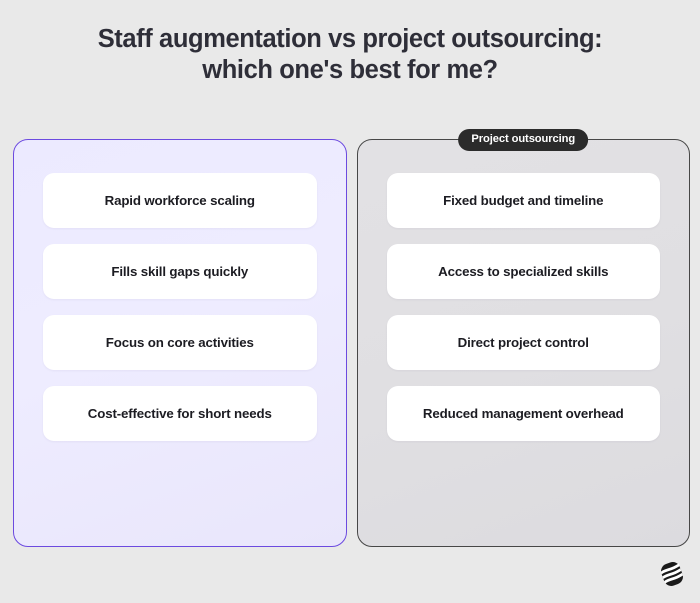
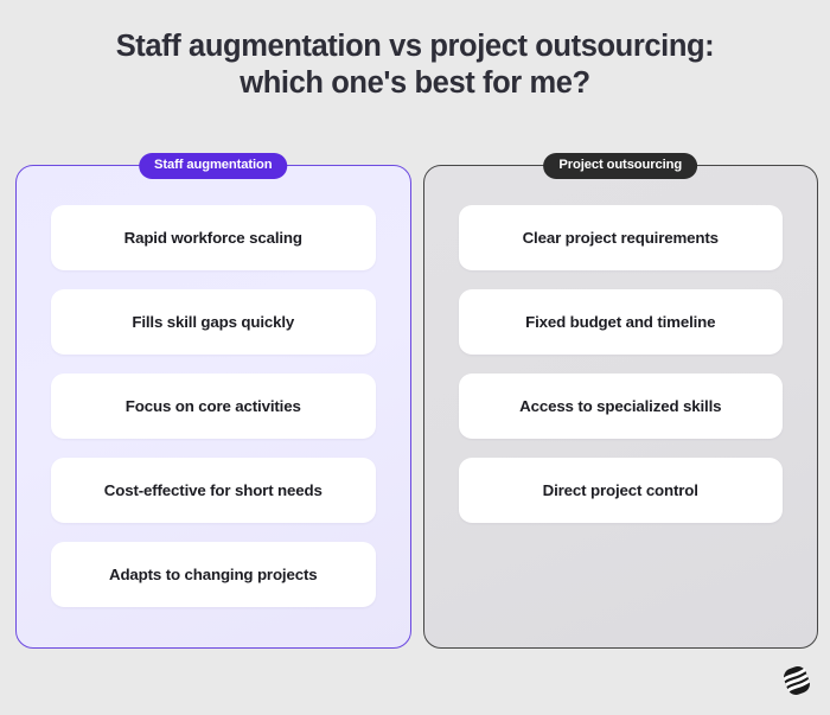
  Staff augmentation vs project outsourcing:
  which one's best for me?
+ Staff augmentation
  Rapid workforce scaling
  Fills skill gaps quickly
  Focus on core activities
  Cost-effective for short needs
+ Adapts to changing projects
  Project outsourcing
+ Clear project requirements
  Fixed budget and timeline
  Access to specialized skills
  Direct project control
- Reduced management overhead
